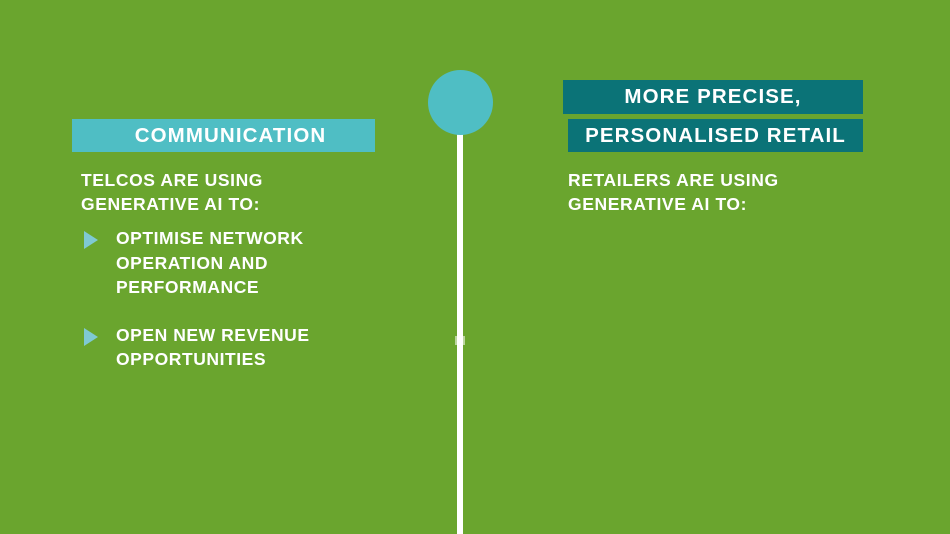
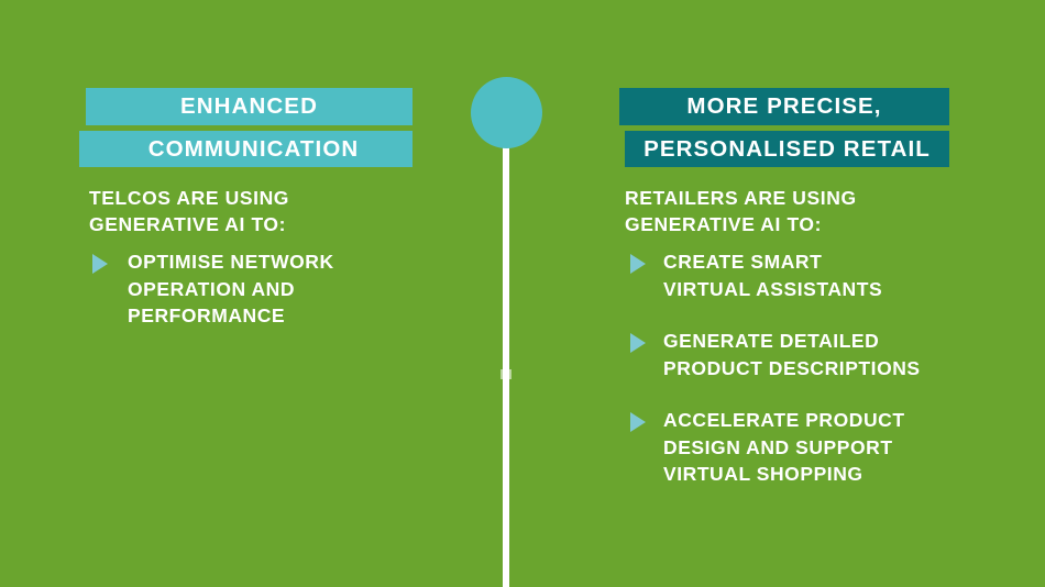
+ ENHANCED
  COMMUNICATION
  TELCOS ARE USING
  GENERATIVE AI TO:
  OPTIMISE NETWORK
  OPERATION AND
  PERFORMANCE
- OPEN NEW REVENUE
- OPPORTUNITIES
  MORE PRECISE,
  PERSONALISED RETAIL
  RETAILERS ARE USING
  GENERATIVE AI TO:
+ CREATE SMART
+ VIRTUAL ASSISTANTS
+ GENERATE DETAILED
+ PRODUCT DESCRIPTIONS
+ ACCELERATE PRODUCT
+ DESIGN AND SUPPORT
+ VIRTUAL SHOPPING
